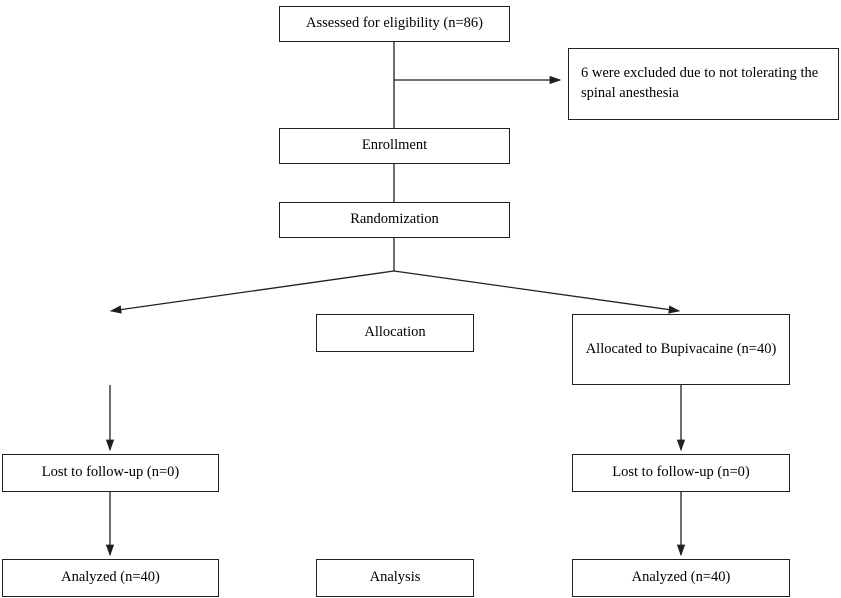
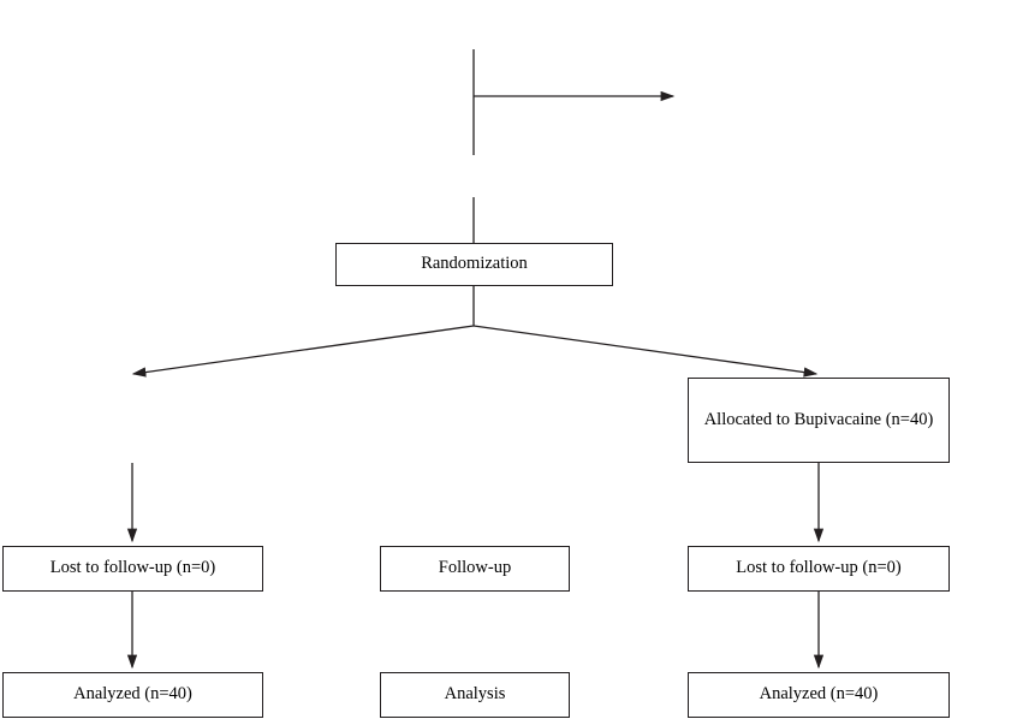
- Assessed for eligibility (n=86)
- 6 were excluded due to not tolerating the spinal anesthesia
- Enrollment
  Randomization
- Allocation
  Allocated to Bupivacaine (n=40)
+ Follow-up
  Lost to follow-up (n=0)
  Lost to follow-up (n=0)
  Analysis
  Analyzed (n=40)
  Analyzed (n=40)
